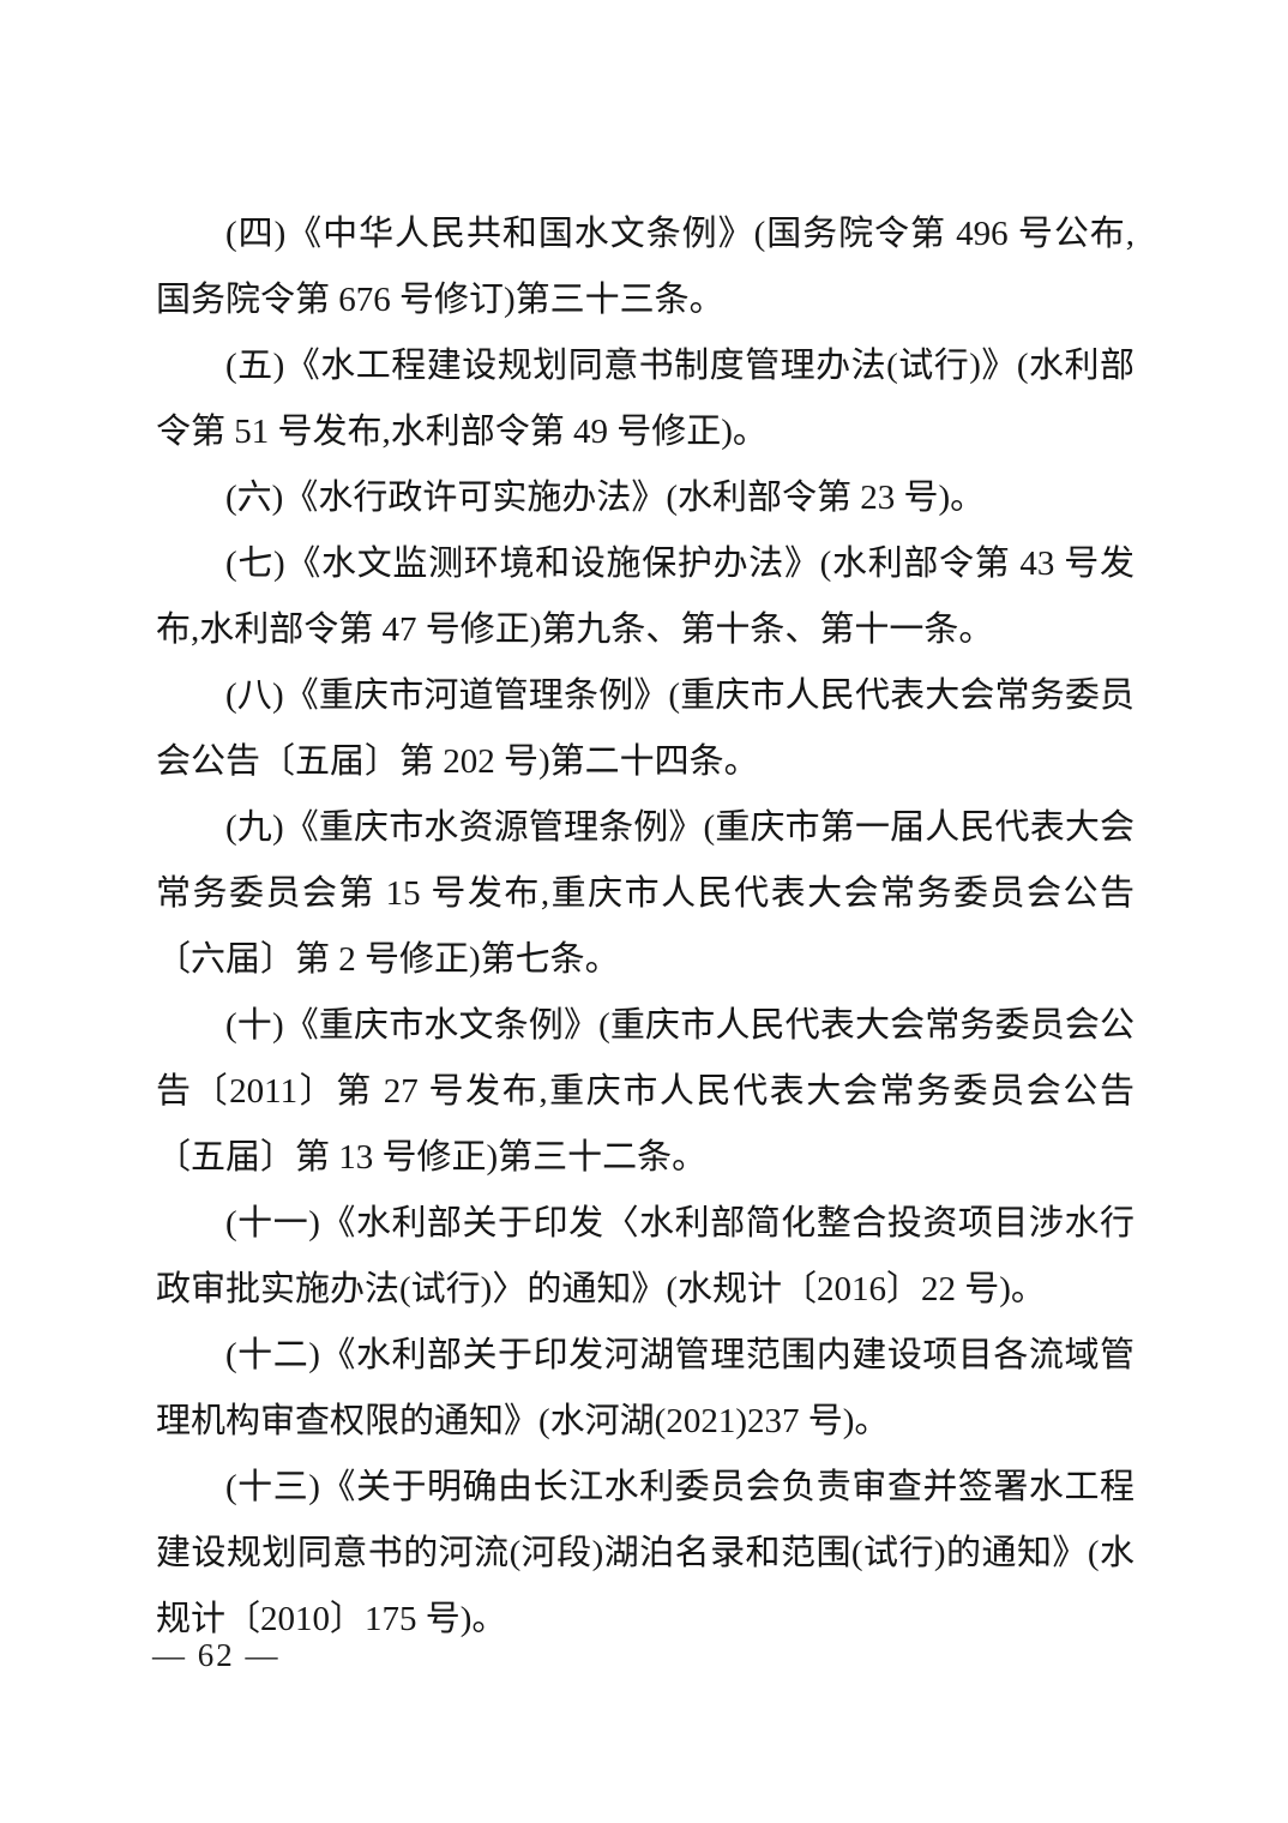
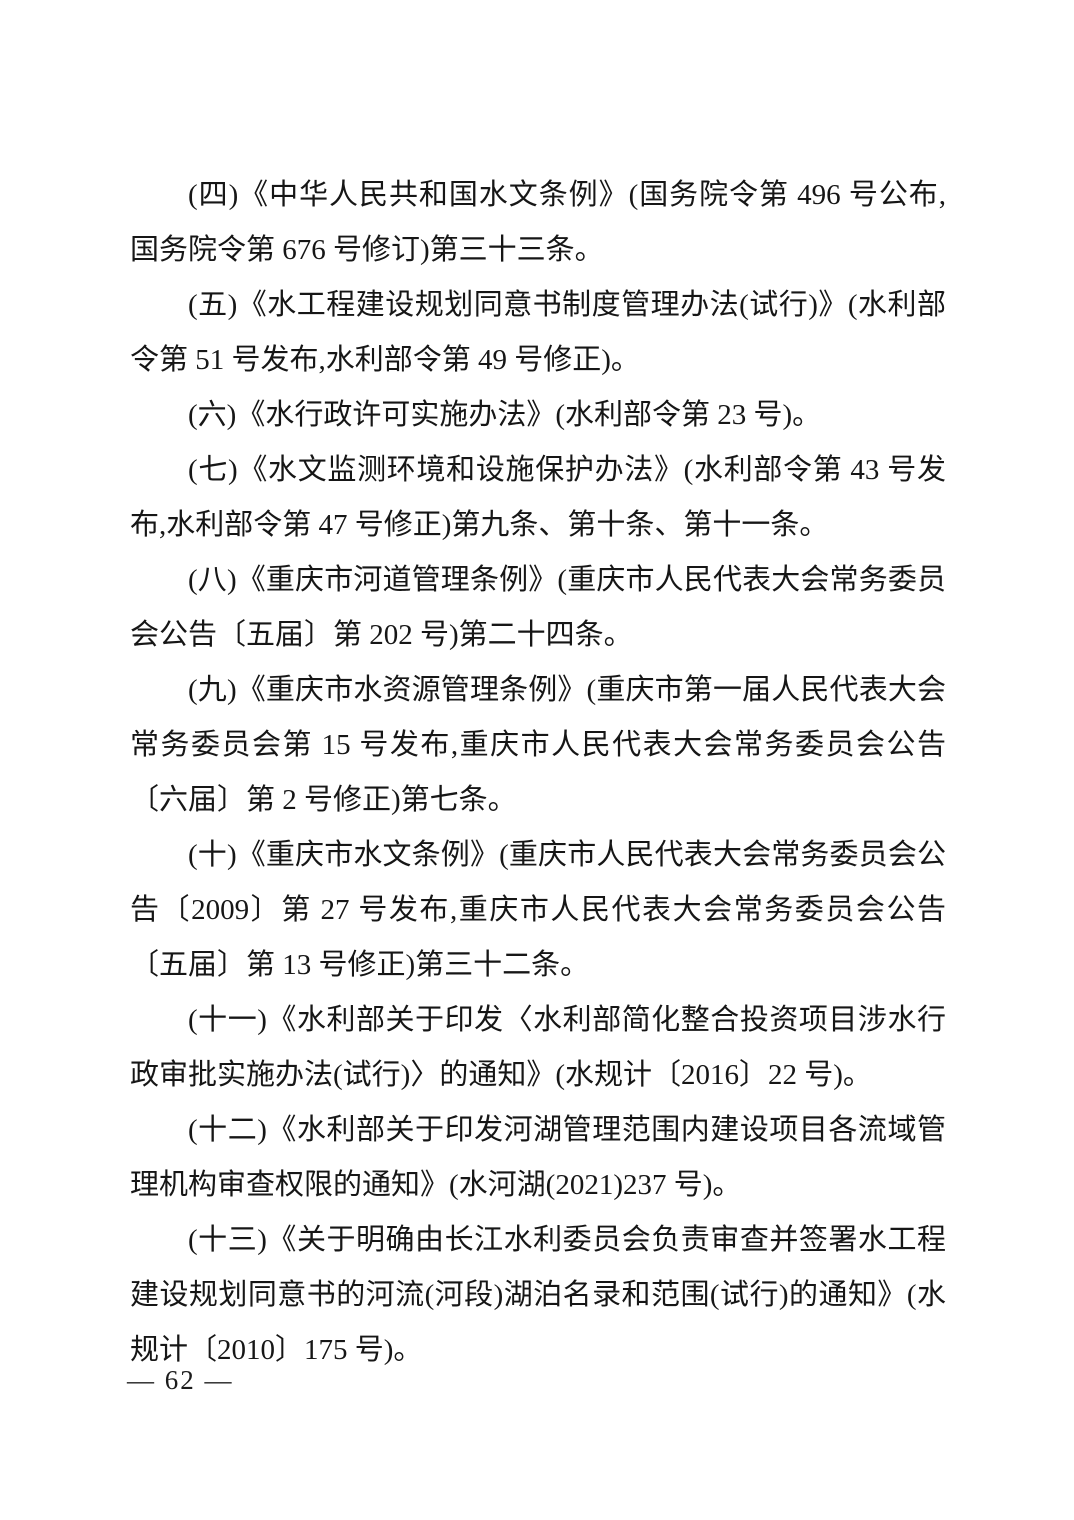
  (四)《中华人民共和国水文条例》(国务院令第 496 号公布,国务院令第 676 号修订)第三十三条。
  (五)《水工程建设规划同意书制度管理办法(试行)》(水利部令第 51 号发布,水利部令第 49 号修正)。
  (六)《水行政许可实施办法》(水利部令第 23 号)。
  (七)《水文监测环境和设施保护办法》(水利部令第 43 号发布,水利部令第 47 号修正)第九条、第十条、第十一条。
  (八)《重庆市河道管理条例》(重庆市人民代表大会常务委员会公告〔五届〕第 202 号)第二十四条。
  (九)《重庆市水资源管理条例》(重庆市第一届人民代表大会常务委员会第 15 号发布,重庆市人民代表大会常务委员会公告〔六届〕第 2 号修正)第七条。
- (十)《重庆市水文条例》(重庆市人民代表大会常务委员会公告〔2011〕第 27 号发布,重庆市人民代表大会常务委员会公告〔五届〕第 13 号修正)第三十二条。
+ (十)《重庆市水文条例》(重庆市人民代表大会常务委员会公告〔2009〕第 27 号发布,重庆市人民代表大会常务委员会公告〔五届〕第 13 号修正)第三十二条。
  (十一)《水利部关于印发〈水利部简化整合投资项目涉水行政审批实施办法(试行)〉的通知》(水规计〔2016〕22 号)。
  (十二)《水利部关于印发河湖管理范围内建设项目各流域管理机构审查权限的通知》(水河湖(2021)237 号)。
  (十三)《关于明确由长江水利委员会负责审查并签署水工程建设规划同意书的河流(河段)湖泊名录和范围(试行)的通知》(水规计〔2010〕175 号)。
  — 62 —
